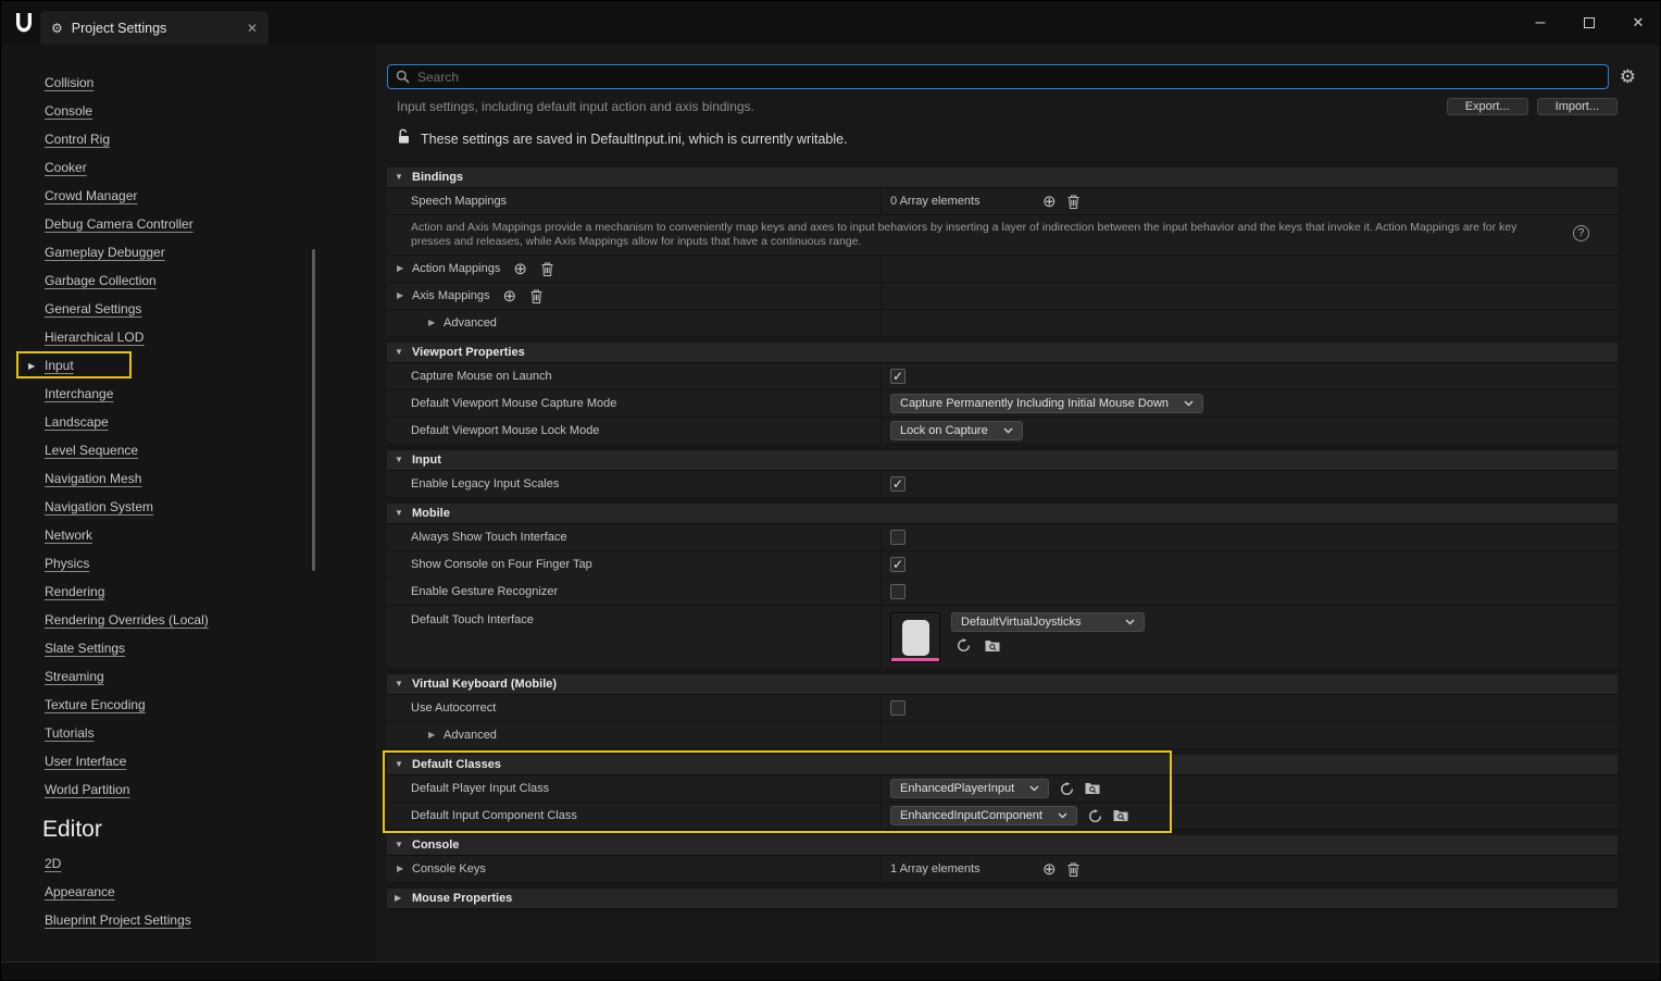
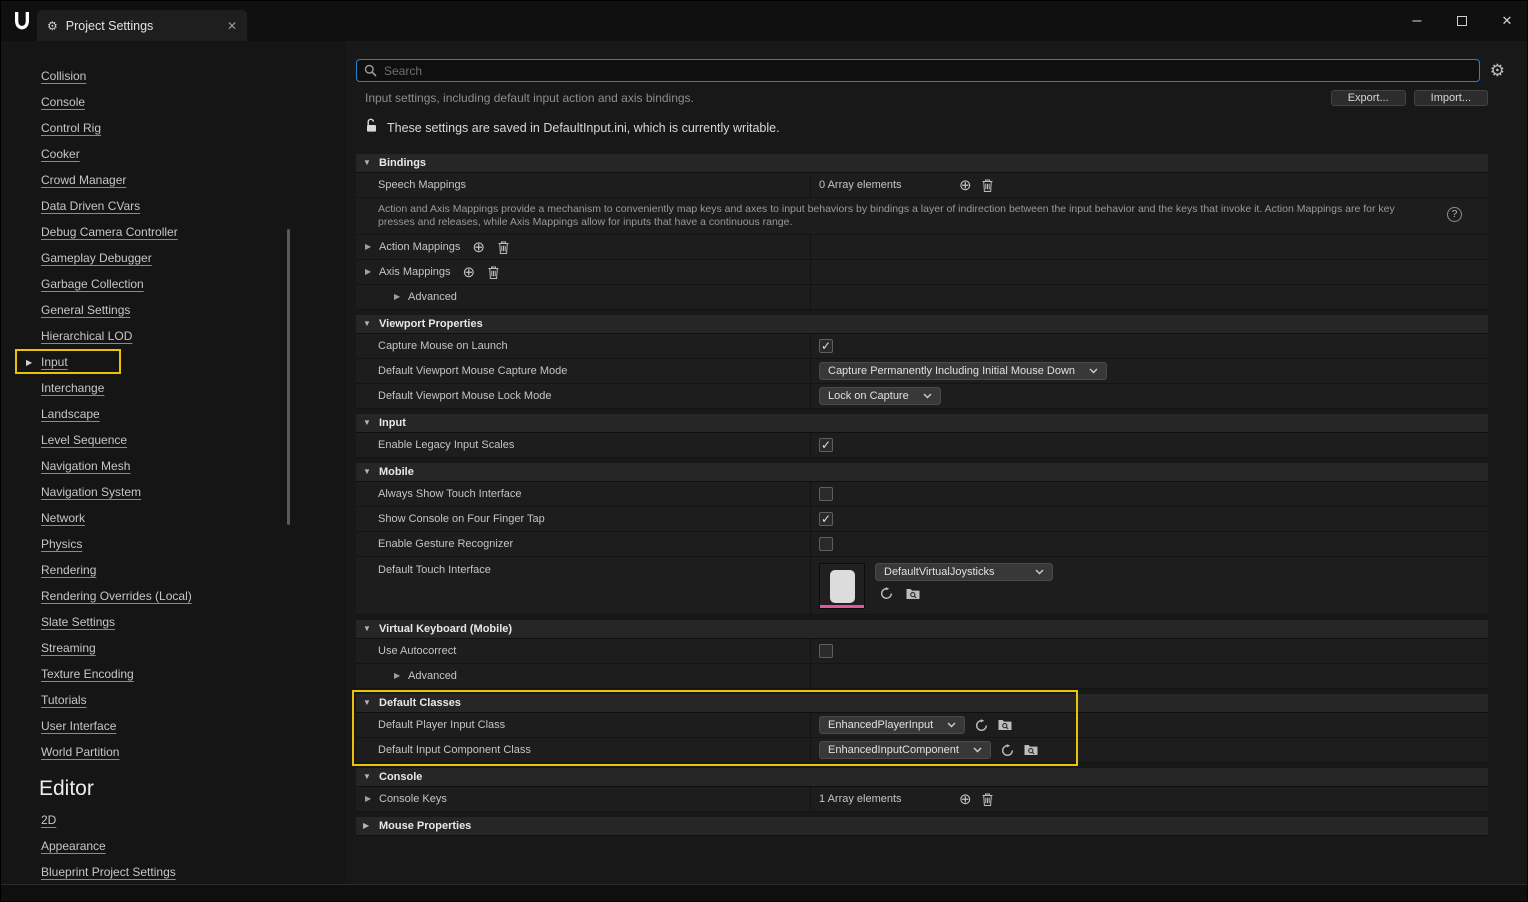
  ⚙
  Project Settings
  ✕
  –
  ✕
  Collision
  Console
  Control Rig
  Cooker
  Crowd Manager
+ Data Driven CVars
  Debug Camera Controller
  Gameplay Debugger
  Garbage Collection
  General Settings
  Hierarchical LOD
  ▶
  Input
  Interchange
  Landscape
  Level Sequence
  Navigation Mesh
  Navigation System
  Network
  Physics
  Rendering
  Rendering Overrides (Local)
  Slate Settings
  Streaming
  Texture Encoding
  Tutorials
  User Interface
  World Partition
  Editor
  2D
  Appearance
  Blueprint Project Settings
  Search
  ⚙
  Input settings, including default input action and axis bindings.
  Export...
  Import...
  These settings are saved in DefaultInput.ini, which is currently writable.
  ▼
  Bindings
  Speech Mappings
  0 Array elements
  ⊕
- Action and Axis Mappings provide a mechanism to conveniently map keys and axes to input behaviors by inserting a layer of indirection between the input behavior and the keys that invoke it. Action Mappings are for key presses and releases, while Axis Mappings allow for inputs that have a continuous range.
+ Action and Axis Mappings provide a mechanism to conveniently map keys and axes to input behaviors by bindings a layer of indirection between the input behavior and the keys that invoke it. Action Mappings are for key presses and releases, while Axis Mappings allow for inputs that have a continuous range.
  ?
  ▶
  Action Mappings
  ⊕
  ▶
  Axis Mappings
  ⊕
  ▶
  Advanced
  ▼
  Viewport Properties
  Capture Mouse on Launch
  Default Viewport Mouse Capture Mode
  Capture Permanently Including Initial Mouse Down
  Default Viewport Mouse Lock Mode
  Lock on Capture
  ▼
  Input
  Enable Legacy Input Scales
  ▼
  Mobile
  Always Show Touch Interface
  Show Console on Four Finger Tap
  Enable Gesture Recognizer
  Default Touch Interface
  DefaultVirtualJoysticks
  ▼
  Virtual Keyboard (Mobile)
  Use Autocorrect
  ▶
  Advanced
  ▼
  Default Classes
  Default Player Input Class
  EnhancedPlayerInput
  Default Input Component Class
  EnhancedInputComponent
  ▼
  Console
  ▶
  Console Keys
  1 Array elements
  ⊕
  ▶
  Mouse Properties
